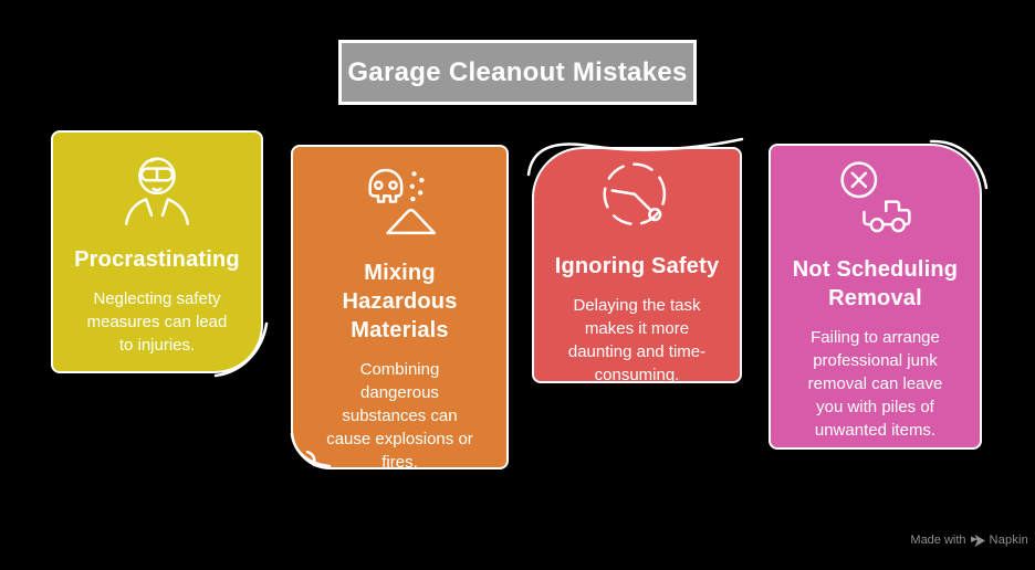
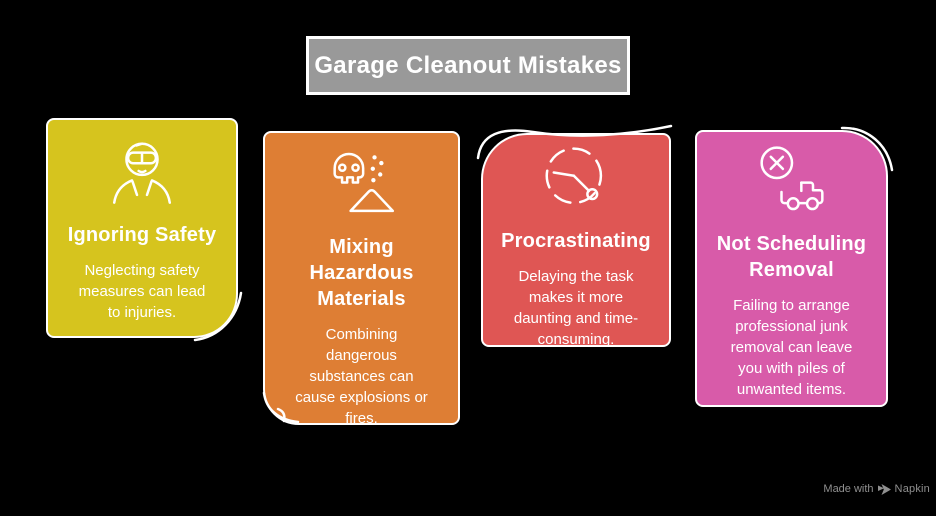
  Garage Cleanout Mistakes
- Procrastinating
+ Ignoring Safety
  Neglecting safety
  measures can lead
  to injuries.
  Mixing
  Hazardous
  Materials
  Combining
  dangerous
  substances can
  cause explosions or
  fires.
- Ignoring Safety
+ Procrastinating
  Delaying the task
  makes it more
  daunting and time-
  consuming.
  Not Scheduling
  Removal
  Failing to arrange
  professional junk
  removal can leave
  you with piles of
  unwanted items.
  Made with
  Napkin
